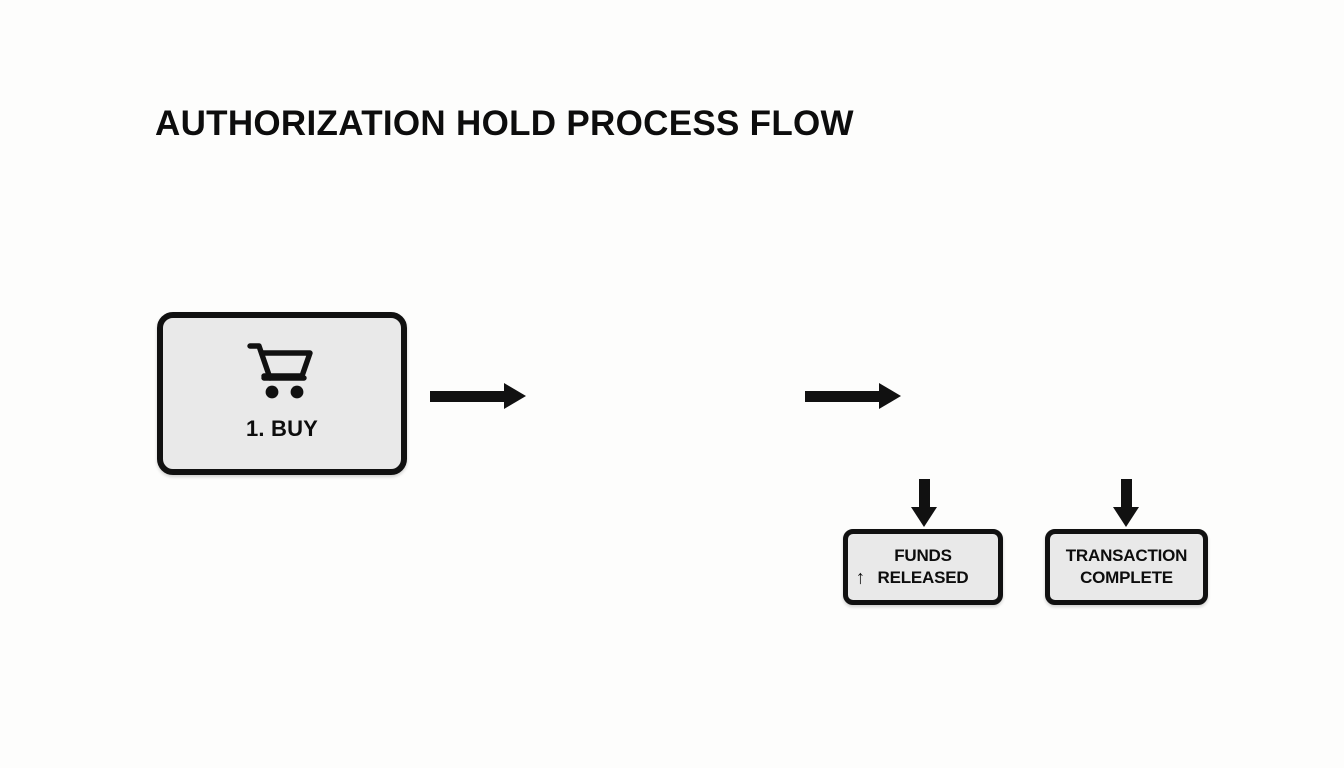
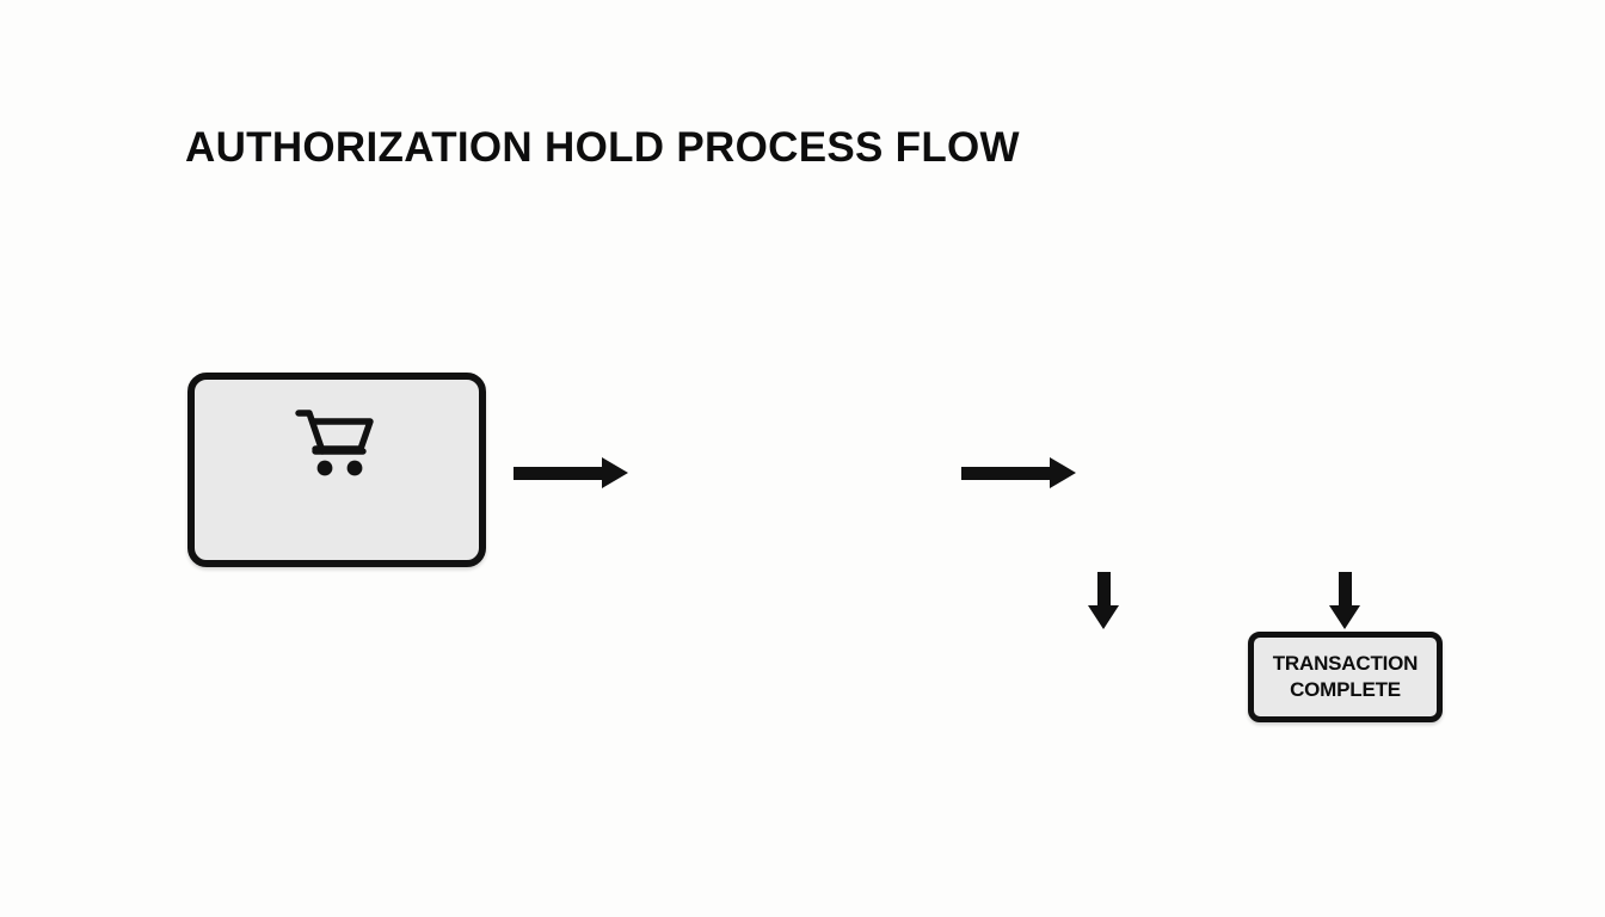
  AUTHORIZATION HOLD PROCESS FLOW
- 1. BUY
- FUNDS
- ↑
- RELEASED
  TRANSACTION
  COMPLETE
